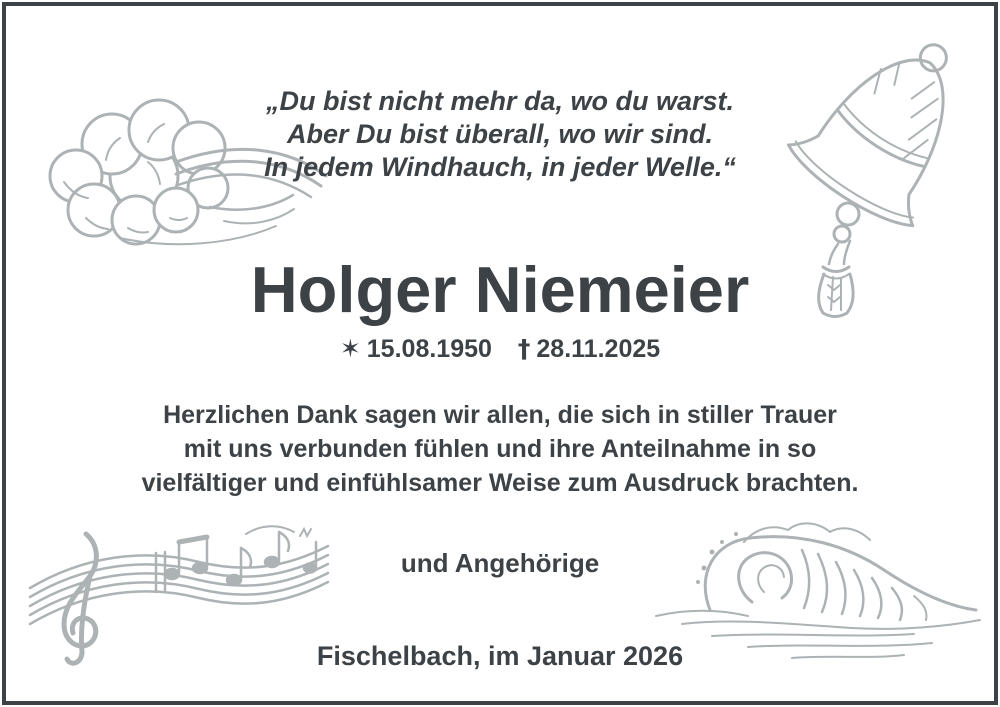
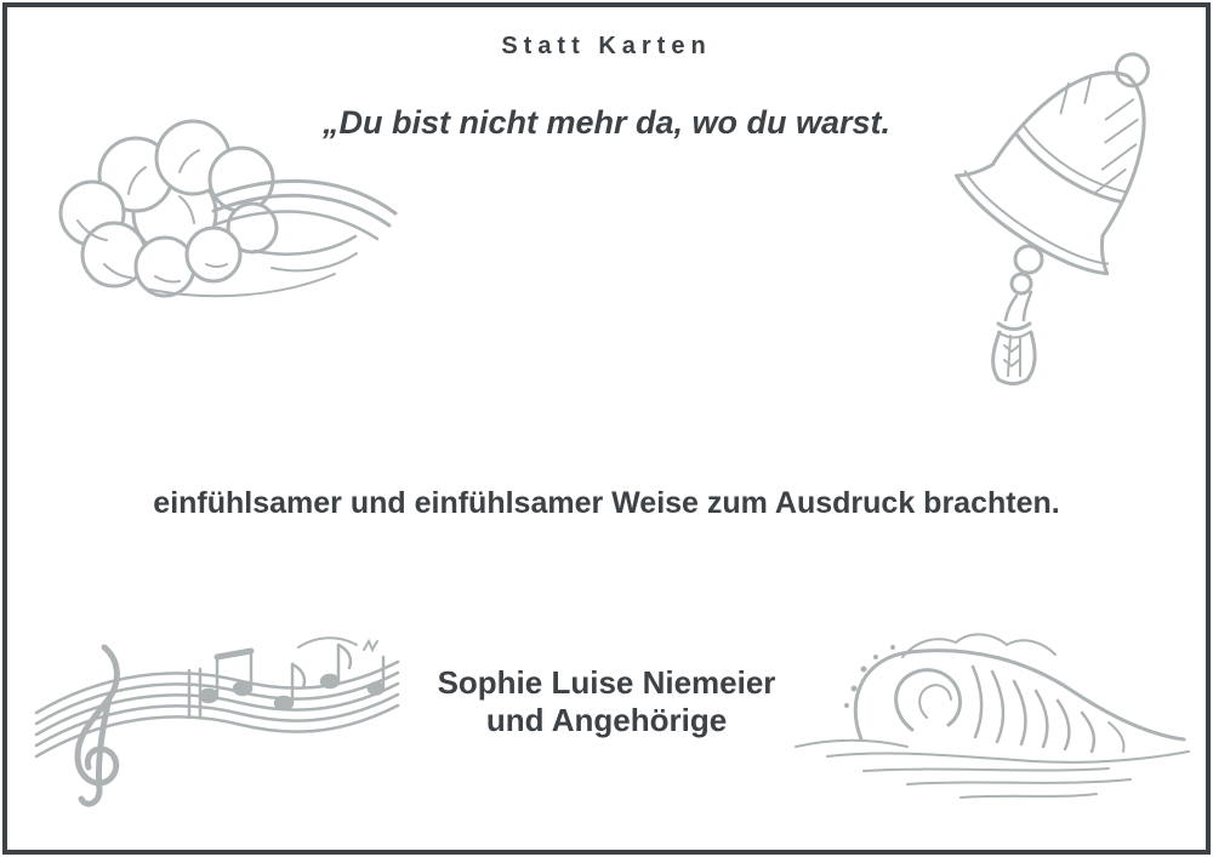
+ Statt Karten
  „Du bist nicht mehr da, wo du warst.
- Aber Du bist überall, wo wir sind.
- In jedem Windhauch, in jeder Welle.“
- Holger Niemeier
- ✶ 15.08.1950 † 28.11.2025
- Herzlichen Dank sagen wir allen, die sich in stiller Trauer
- mit uns verbunden fühlen und ihre Anteilnahme in so
- vielfältiger und einfühlsamer Weise zum Ausdruck brachten.
+ einfühlsamer und einfühlsamer Weise zum Ausdruck brachten.
+ Sophie Luise Niemeier
  und Angehörige
- Fischelbach, im Januar 2026
